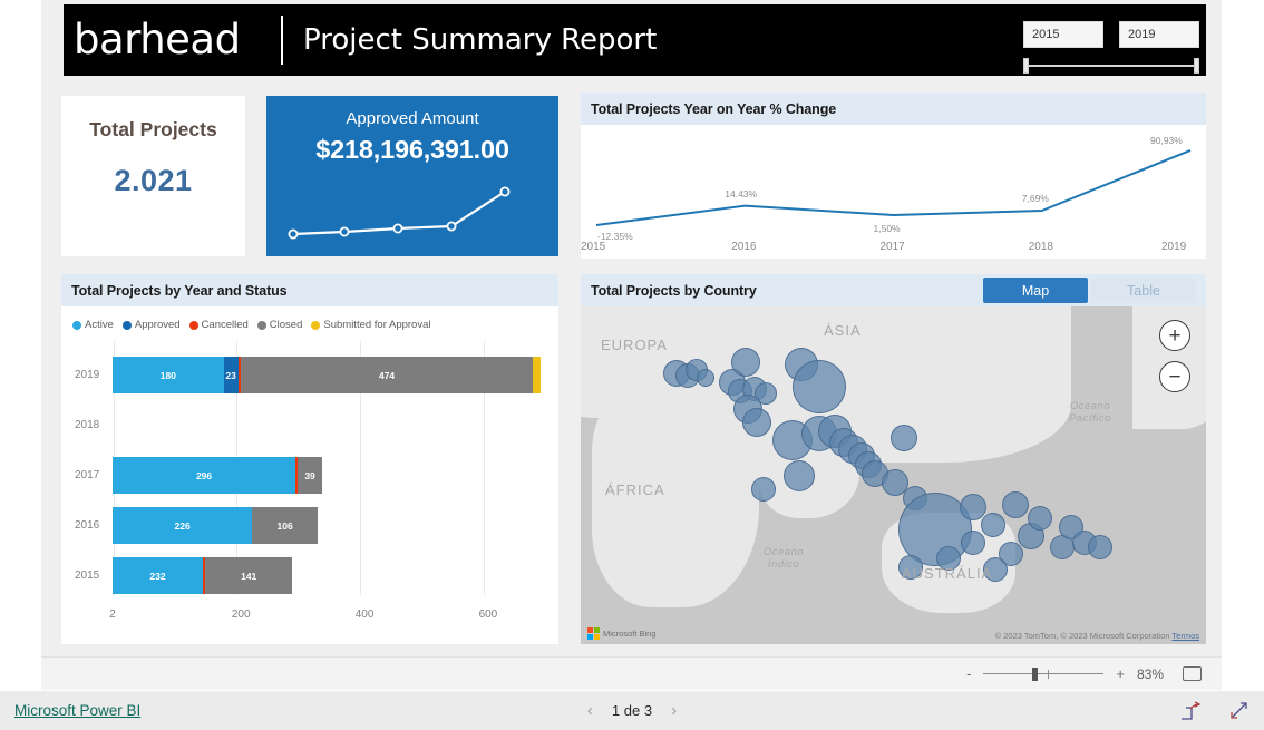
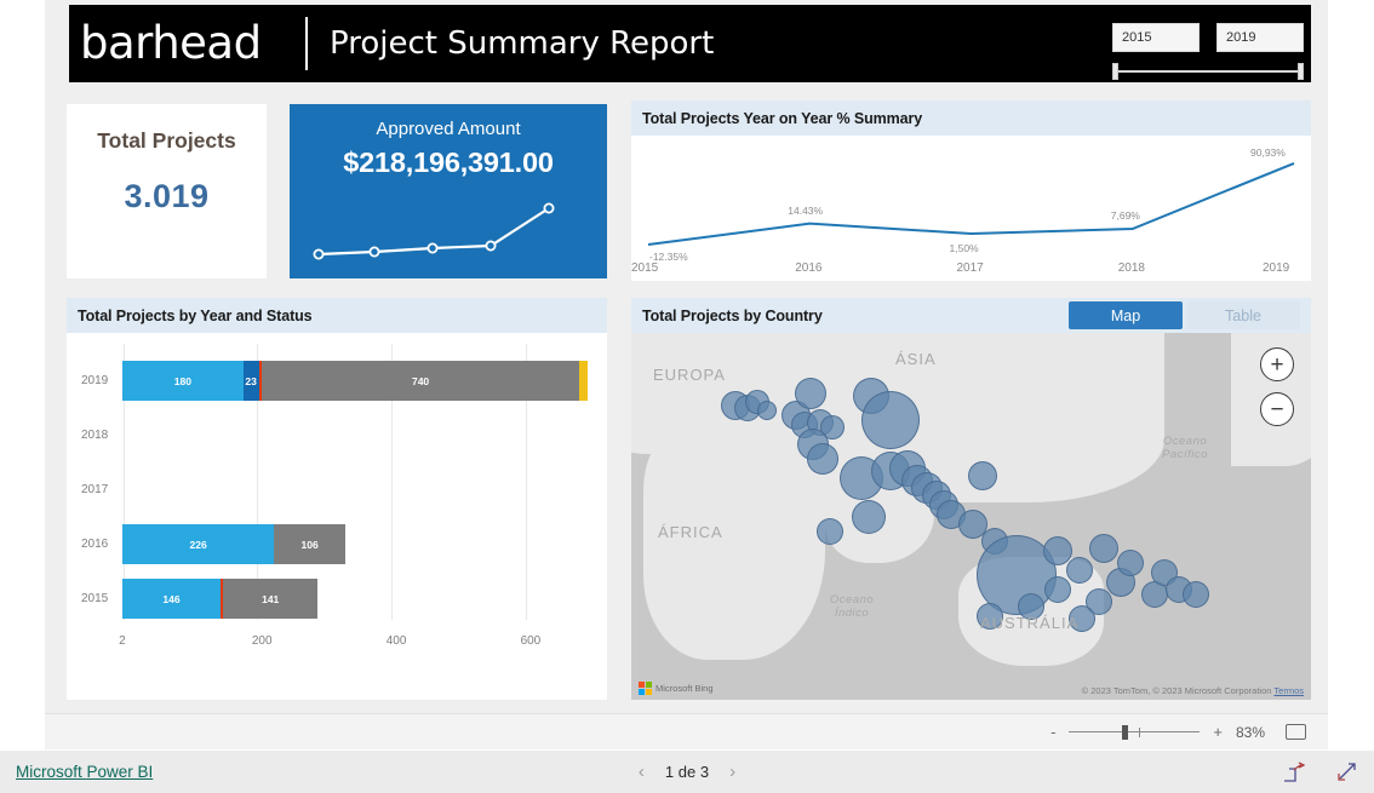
  barhead
  Project Summary Report
  2015
  2019
  Total Projects
- 2.021
+ 3.019
  Approved Amount
  $218,196,391.00
- Total Projects Year on Year % Change
+ Total Projects Year on Year % Summary
  -12.35%
  14.43%
  1,50%
  7,69%
  90,93%
  2015
  2016
  2017
  2018
  2019
  Total Projects by Year and Status
- Active
- Approved
- Cancelled
- Closed
- Submitted for Approval
  2
  200
  400
  600
  2019
  180
  23
- 474
+ 740
  2018
  2017
- 296
- 39
  2016
  226
  106
  2015
- 232
+ 146
  141
  Total Projects by Country
  Map
  Table
  EUROPA
  ÁSIA
  ÁFRICA
  AUSTRÁLIA
  Oceano Índico
  Oceano Pacífico
  +
  −
  Microsoft Bing
  © 2023 TomTom, © 2023 Microsoft Corporation Termos
  -
  +
  83%
  Microsoft Power BI
  ‹
  1 de 3
  ›
